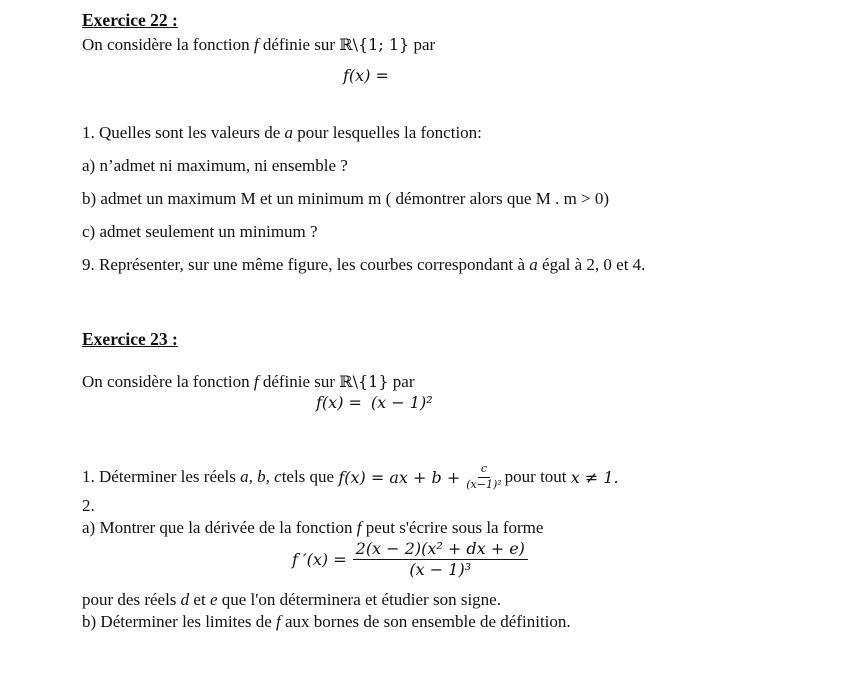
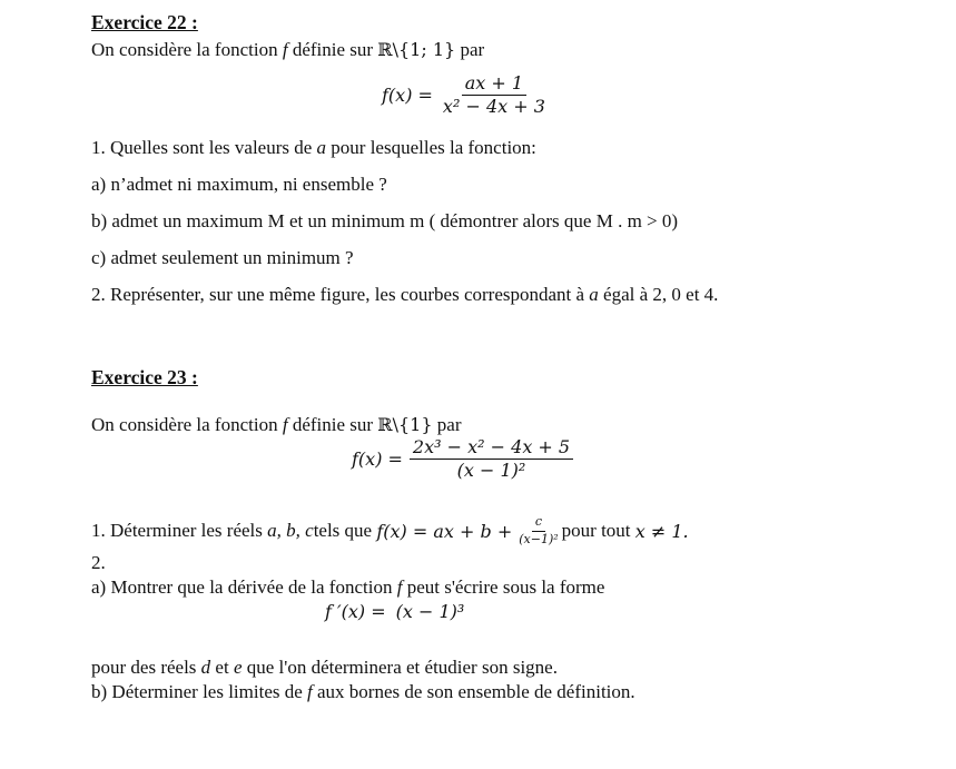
  Exercice 22 :
  On considère la fonction f définie sur ℝ\{1; 1} par
  f(x) =
+ ax + 1
+ x² − 4x + 3
  1. Quelles sont les valeurs de a pour lesquelles la fonction:
  a) n’admet ni maximum, ni ensemble ?
  b) admet un maximum M et un minimum m ( démontrer alors que M . m > 0)
  c) admet seulement un minimum ?
- 9. Représenter, sur une même figure, les courbes correspondant à a égal à 2, 0 et 4.
+ 2. Représenter, sur une même figure, les courbes correspondant à a égal à 2, 0 et 4.
  Exercice 23 :
  On considère la fonction f définie sur ℝ\{1} par
  f(x) =
+ 2x³ − x² − 4x + 5
  (x − 1)²
  1. Déterminer les réels
  a, b, c
  tels que
  f(x) = ax + b +
  c
  (x−1)²
  pour tout
  x ≠ 1.
  2.
  a) Montrer que la dérivée de la fonction f peut s'écrire sous la forme
  f ′(x) =
- 2(x − 2)(x² + dx + e)
  (x − 1)³
  pour des réels d et e que l'on déterminera et étudier son signe.
  b) Déterminer les limites de f aux bornes de son ensemble de définition.
